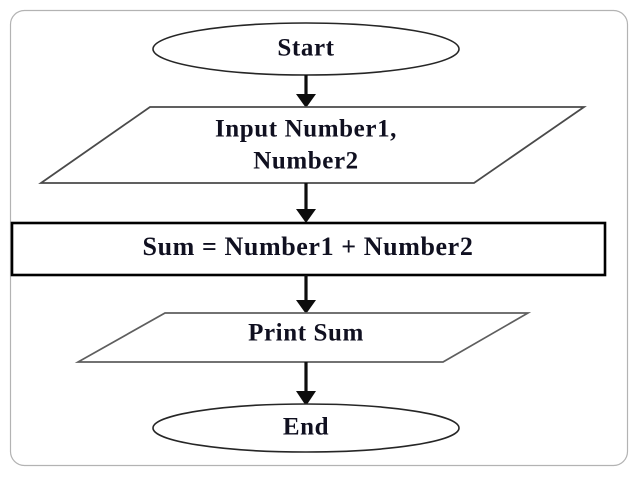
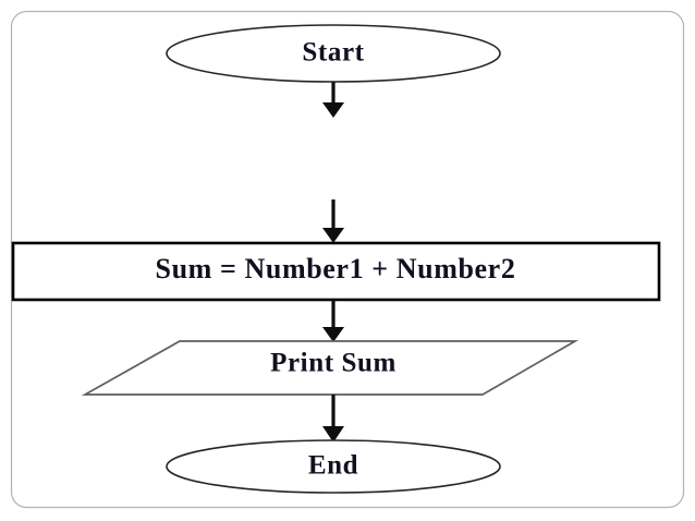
  Start
- Input Number1,
- Number2
  Sum = Number1 + Number2
  Print Sum
  End
